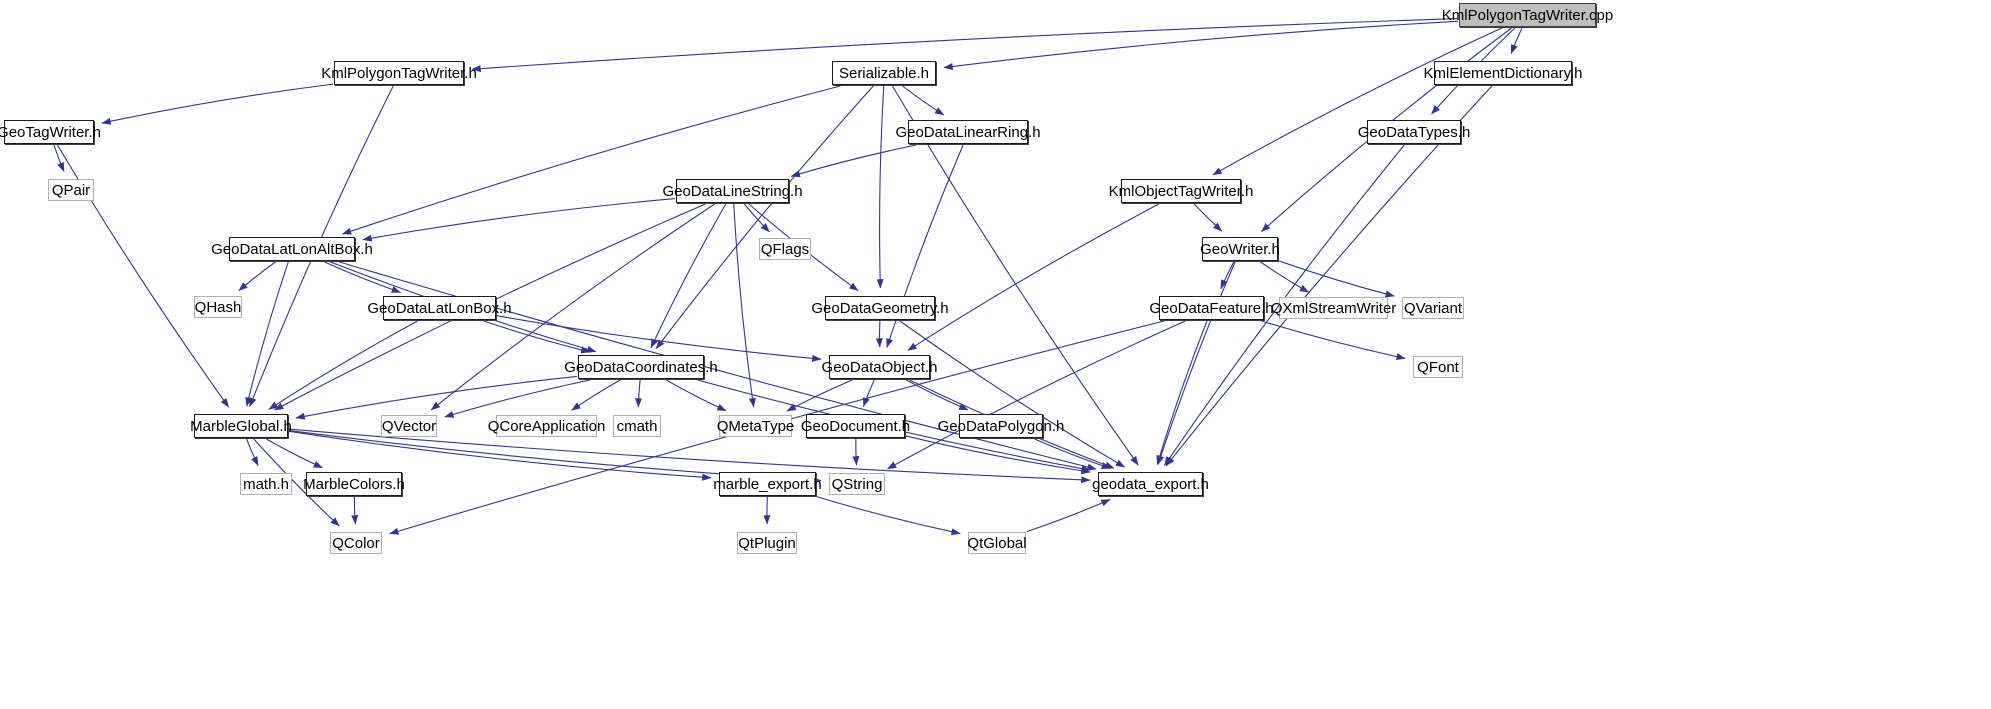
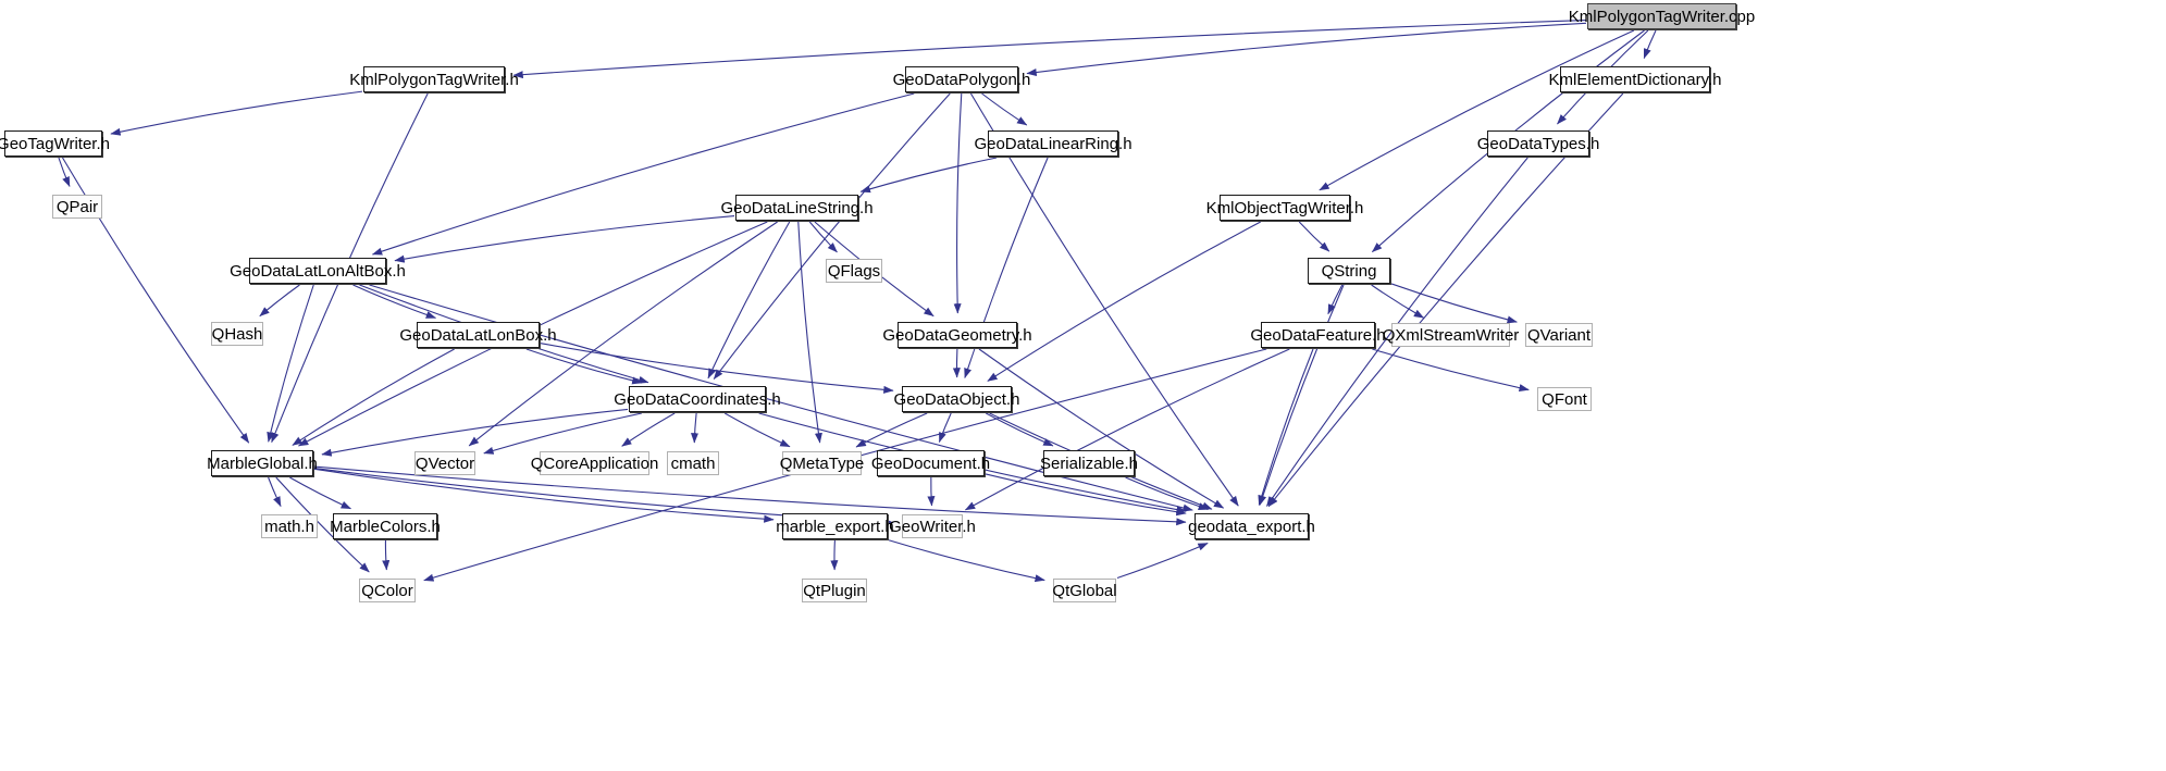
  KmlPolygonTagWriter.cpp
  KmlPolygonTagWriter.h
- Serializable.h
+ GeoDataPolygon.h
  KmlElementDictionary.h
  GeoTagWriter.h
  GeoDataLinearRing.h
  GeoDataTypes.h
  QPair
  GeoDataLineString.h
  KmlObjectTagWriter.h
  GeoDataLatLonAltBox.h
  QFlags
- GeoWriter.h
+ QString
  QHash
  GeoDataLatLonBox.h
  GeoDataGeometry.h
  GeoDataFeature.h
  QXmlStreamWriter
  QVariant
  GeoDataCoordinates.h
  GeoDataObject.h
  QFont
  MarbleGlobal.h
  QVector
  QCoreApplication
  cmath
  QMetaType
  GeoDocument.h
- GeoDataPolygon.h
+ Serializable.h
  geodata_export.h
  math.h
  MarbleColors.h
  marble_export.h
- QString
+ GeoWriter.h
  QColor
  QtPlugin
  QtGlobal
